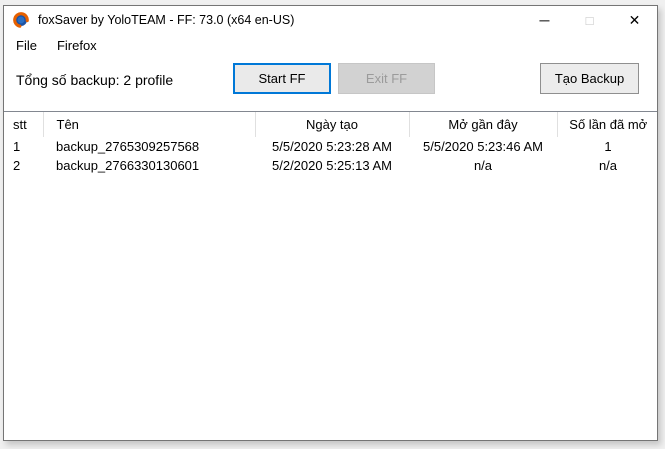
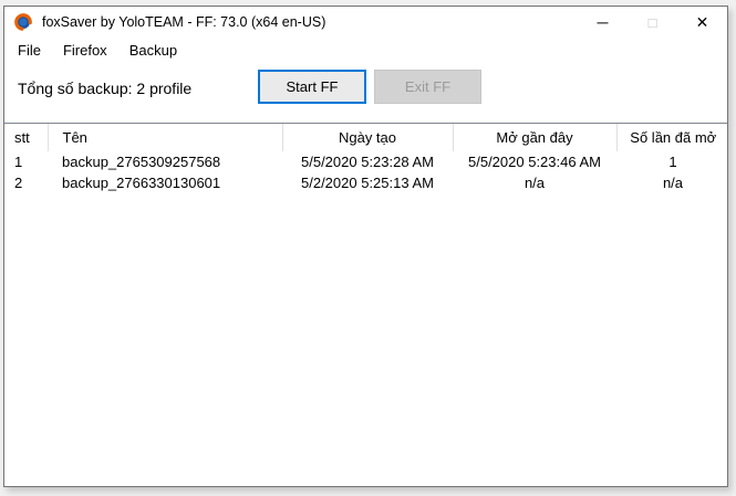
  foxSaver by YoloTEAM - FF: 73.0 (x64 en-US)
  ─
  □
  ✕
  File
  Firefox
+ Backup
  Tổng số backup: 2 profile
  Start FF
  Exit FF
- Tạo Backup
  stt	Tên	Ngày tạo	Mở gần đây	Số lần đã mở
  1	backup_2765309257568	5/5/2020 5:23:28 AM	5/5/2020 5:23:46 AM	1
  2	backup_2766330130601	5/2/2020 5:25:13 AM	n/a	n/a
